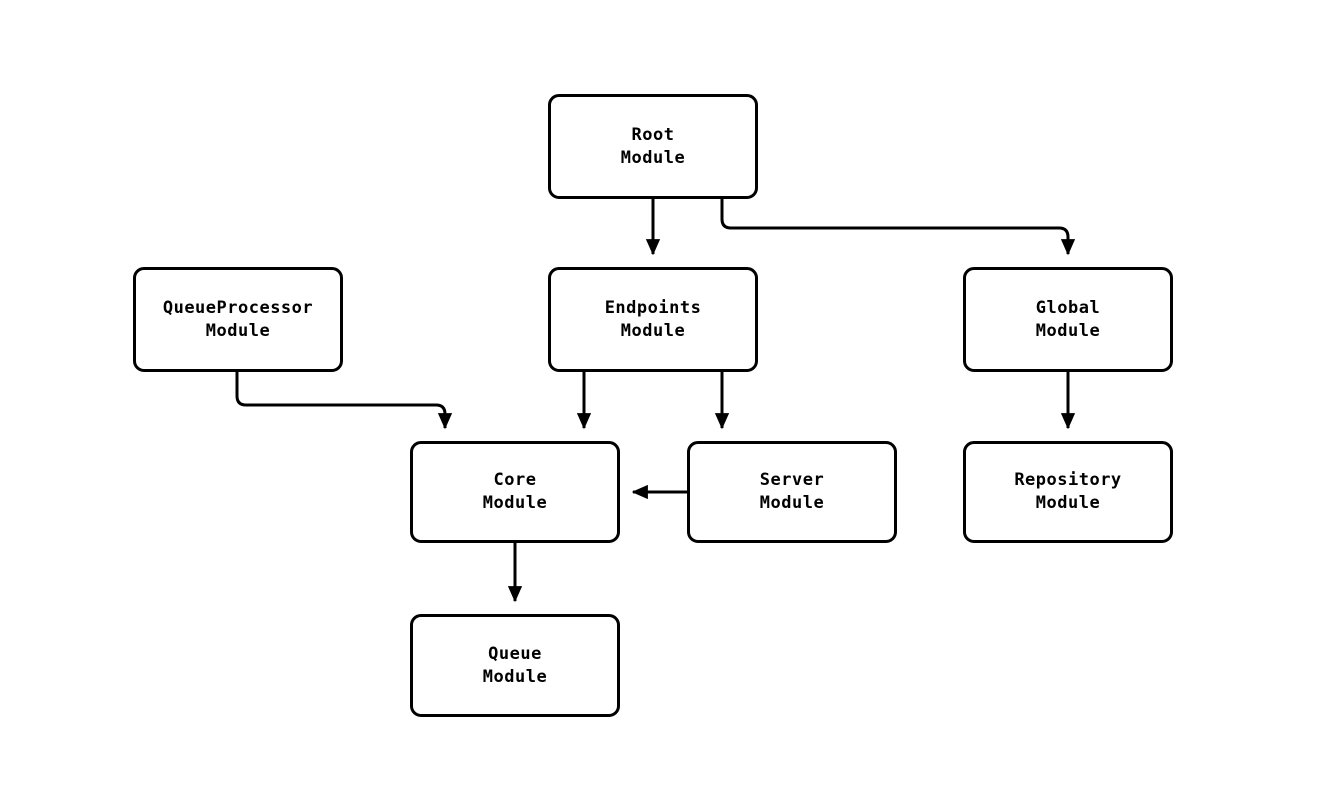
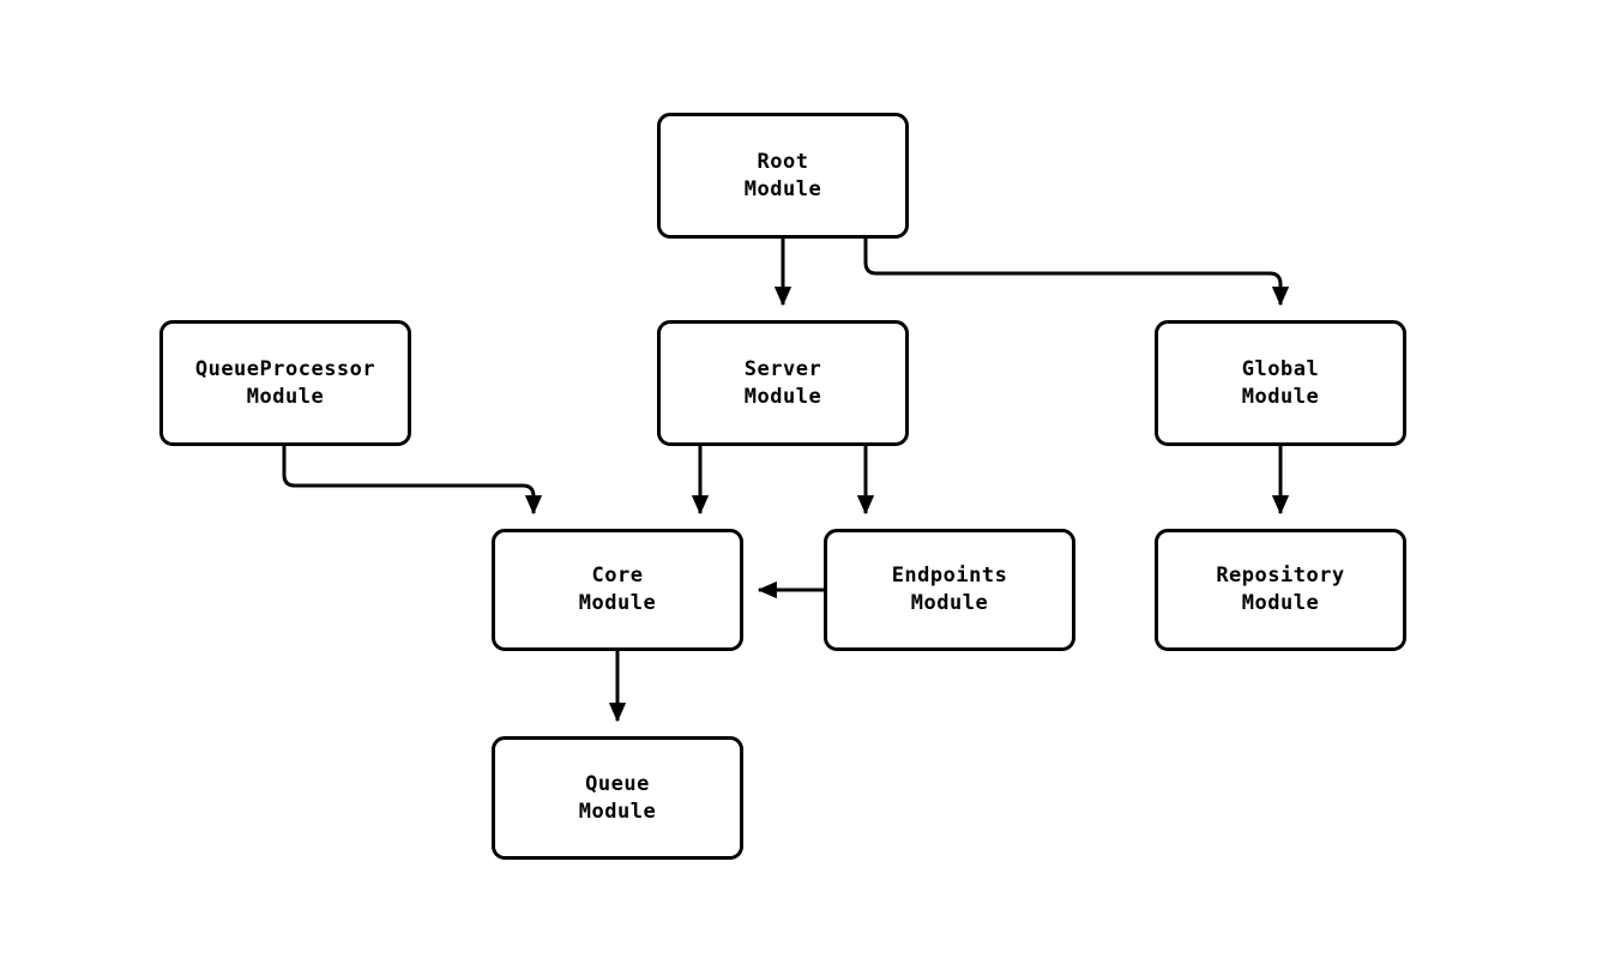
  Root
  Module
  QueueProcessor
  Module
- Endpoints
+ Server
  Module
  Global
  Module
  Core
  Module
- Server
+ Endpoints
  Module
  Repository
  Module
  Queue
  Module
